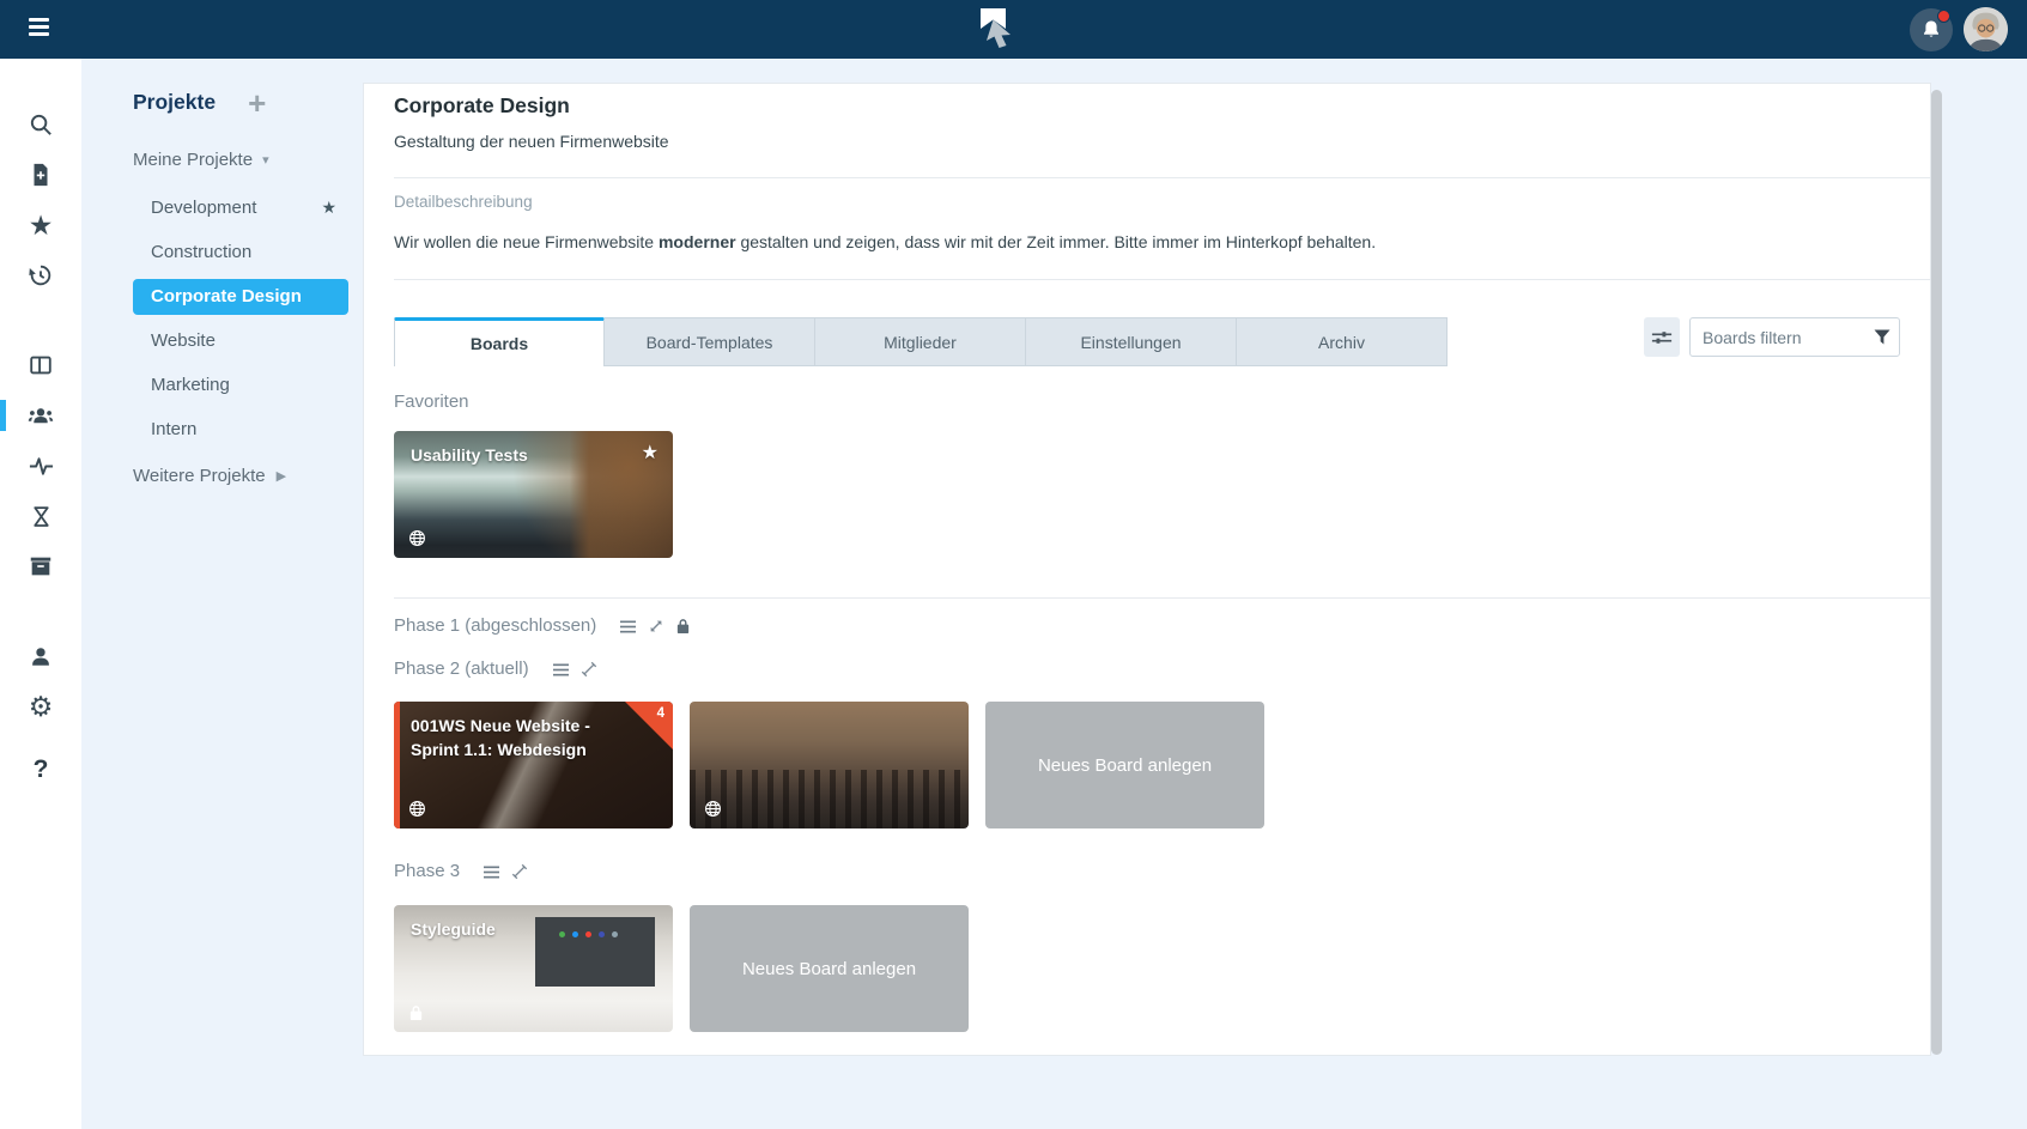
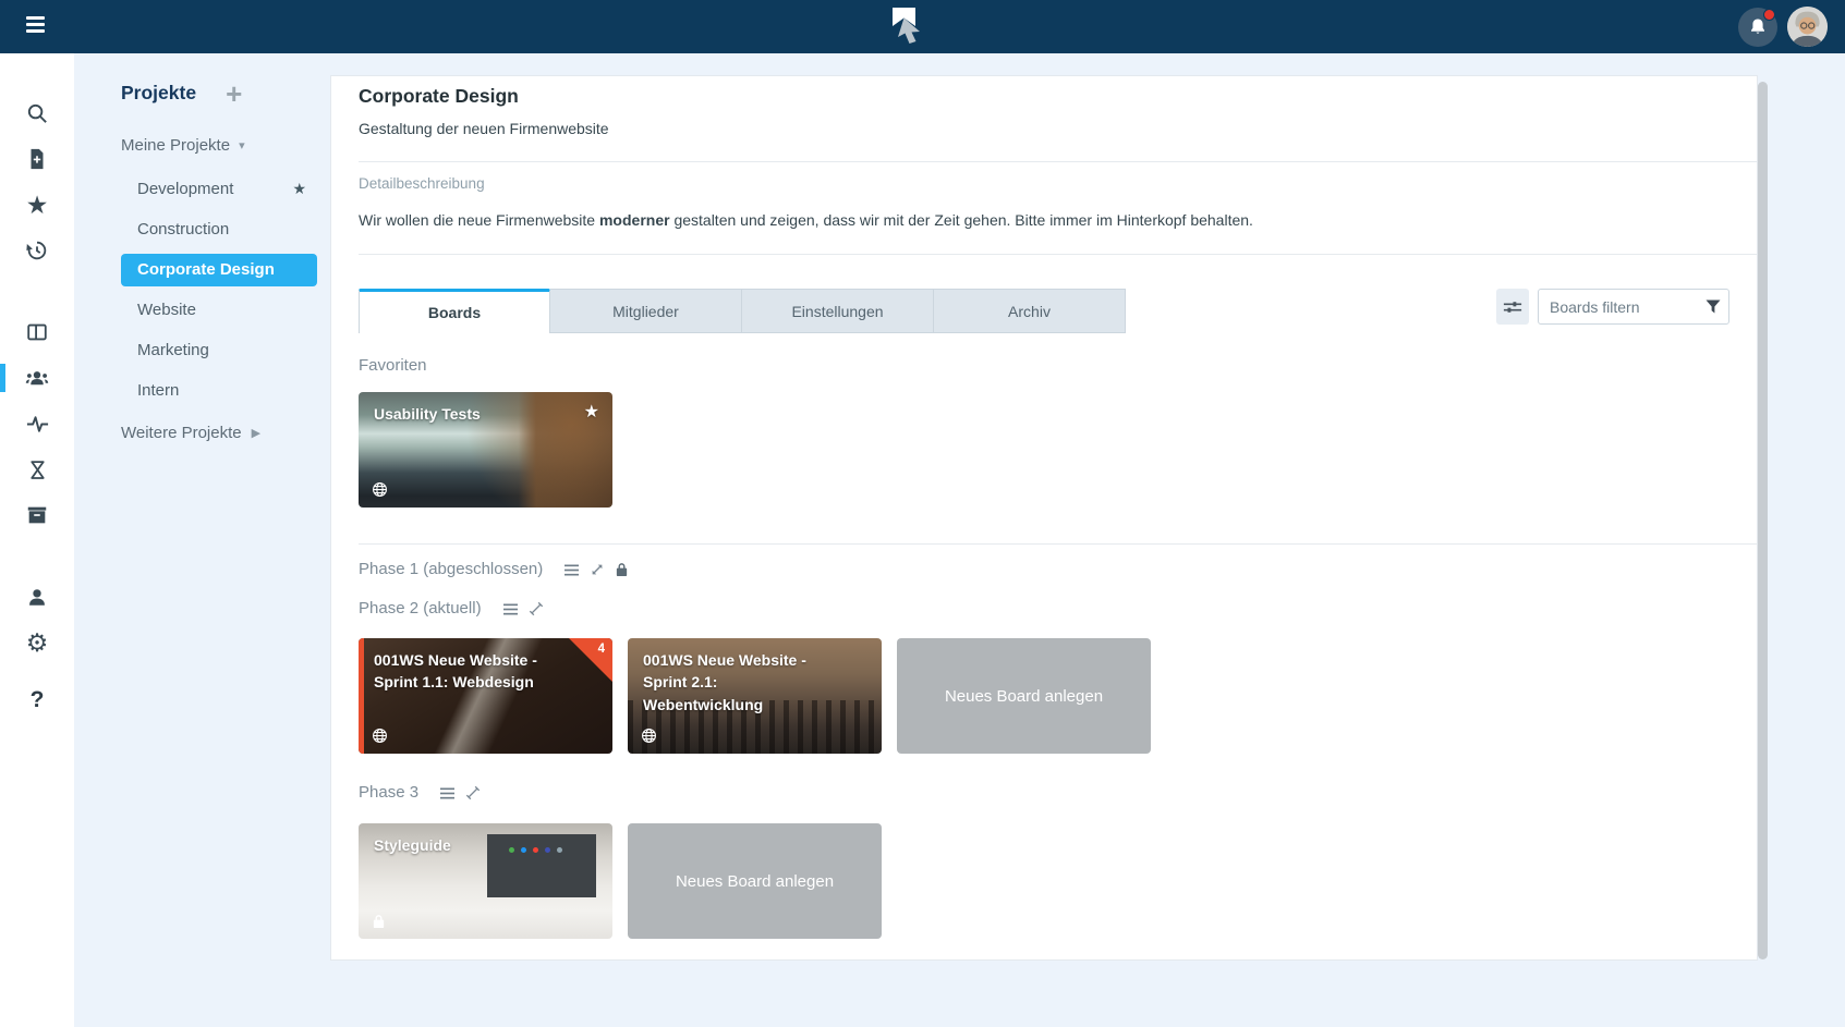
  ★
  ⚙
  ?
  Projekte
  +
  Meine Projekte
  ▾
  Development
  ★
  Construction
  Corporate Design
  Website
  Marketing
  Intern
  Weitere Projekte
  ▶
  Corporate Design
  Gestaltung der neuen Firmenwebsite
  Detailbeschreibung
- Wir wollen die neue Firmenwebsite moderner gestalten und zeigen, dass wir mit der Zeit immer. Bitte immer im Hinterkopf behalten.
+ Wir wollen die neue Firmenwebsite moderner gestalten und zeigen, dass wir mit der Zeit gehen. Bitte immer im Hinterkopf behalten.
  Boards
- Board-Templates
  Mitglieder
  Einstellungen
  Archiv
  Boards filtern
  Favoriten
  Usability Tests
  ★
  Phase 1 (abgeschlossen)
  Phase 2 (aktuell)
  001WS Neue Website - Sprint 1.1: Webdesign
  4
+ 001WS Neue Website - Sprint 2.1: Webentwicklung
  Neues Board anlegen
  Phase 3
  Styleguide
  Neues Board anlegen
